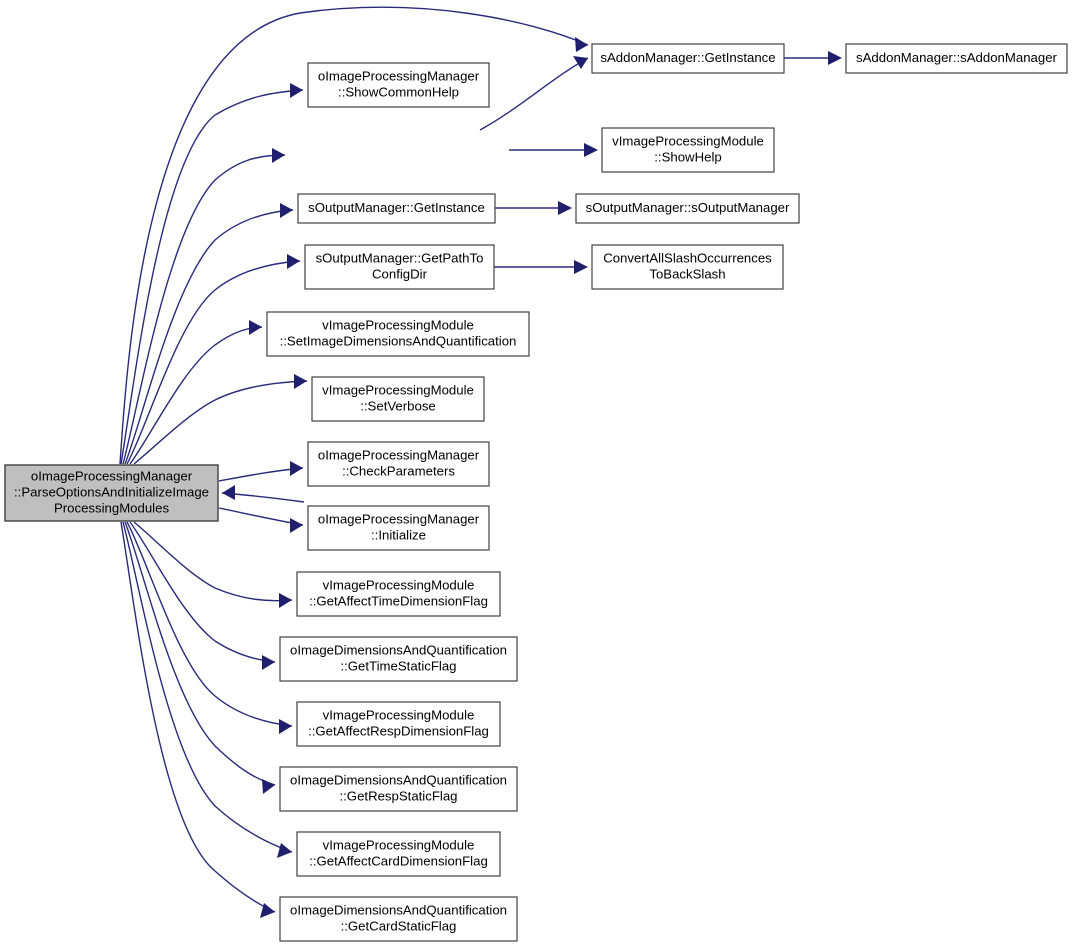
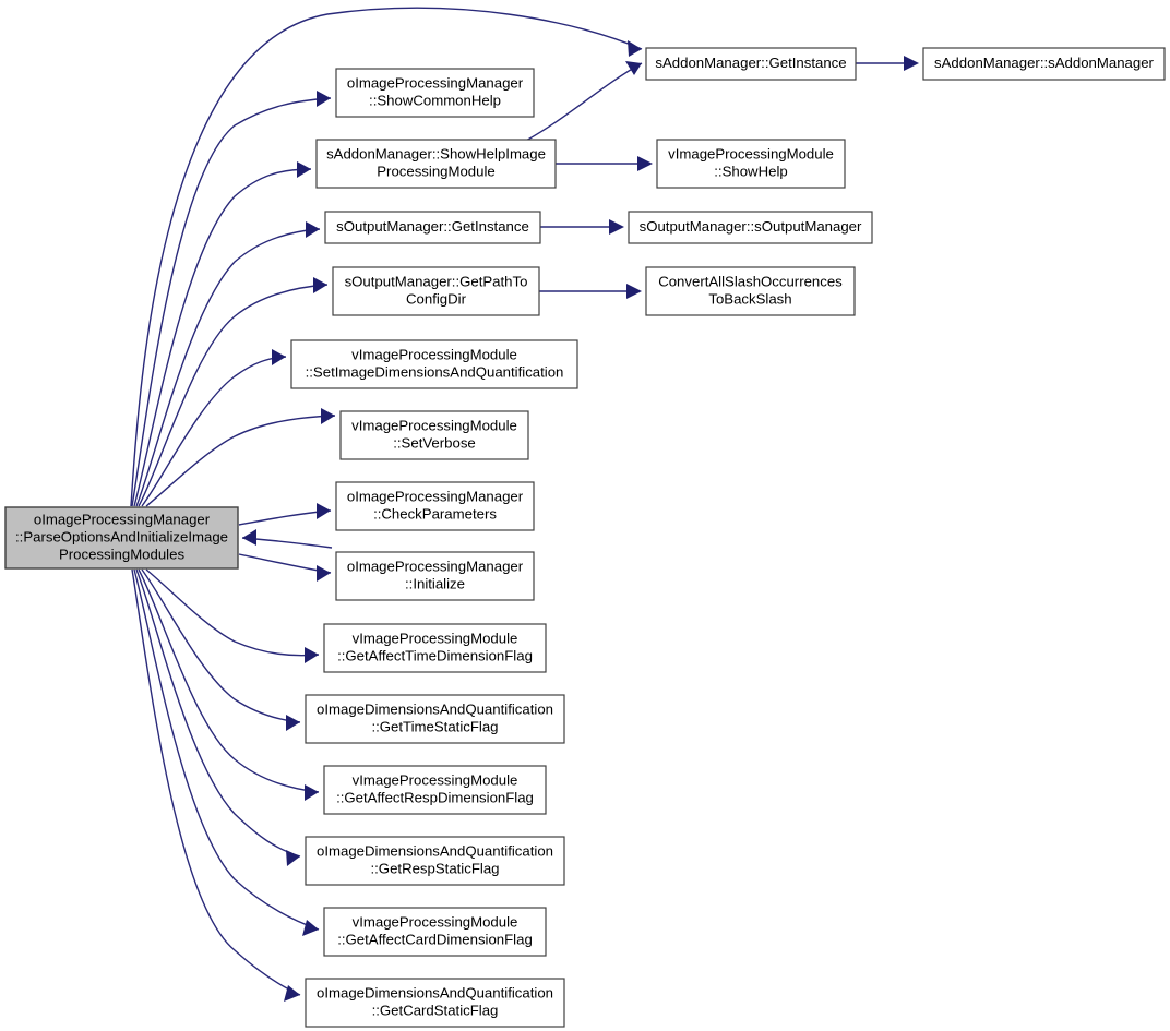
  oImageProcessingManager
  ::ParseOptionsAndInitializeImage
  ProcessingModules
  sAddonManager::GetInstance
  sAddonManager::sAddonManager
  oImageProcessingManager
  ::ShowCommonHelp
+ sAddonManager::ShowHelpImage
+ ProcessingModule
  vImageProcessingModule
  ::ShowHelp
  sOutputManager::GetInstance
  sOutputManager::sOutputManager
  sOutputManager::GetPathTo
  ConfigDir
  ConvertAllSlashOccurrences
  ToBackSlash
  vImageProcessingModule
  ::SetImageDimensionsAndQuantification
  vImageProcessingModule
  ::SetVerbose
  oImageProcessingManager
  ::CheckParameters
  oImageProcessingManager
  ::Initialize
  vImageProcessingModule
  ::GetAffectTimeDimensionFlag
  oImageDimensionsAndQuantification
  ::GetTimeStaticFlag
  vImageProcessingModule
  ::GetAffectRespDimensionFlag
  oImageDimensionsAndQuantification
  ::GetRespStaticFlag
  vImageProcessingModule
  ::GetAffectCardDimensionFlag
  oImageDimensionsAndQuantification
  ::GetCardStaticFlag
